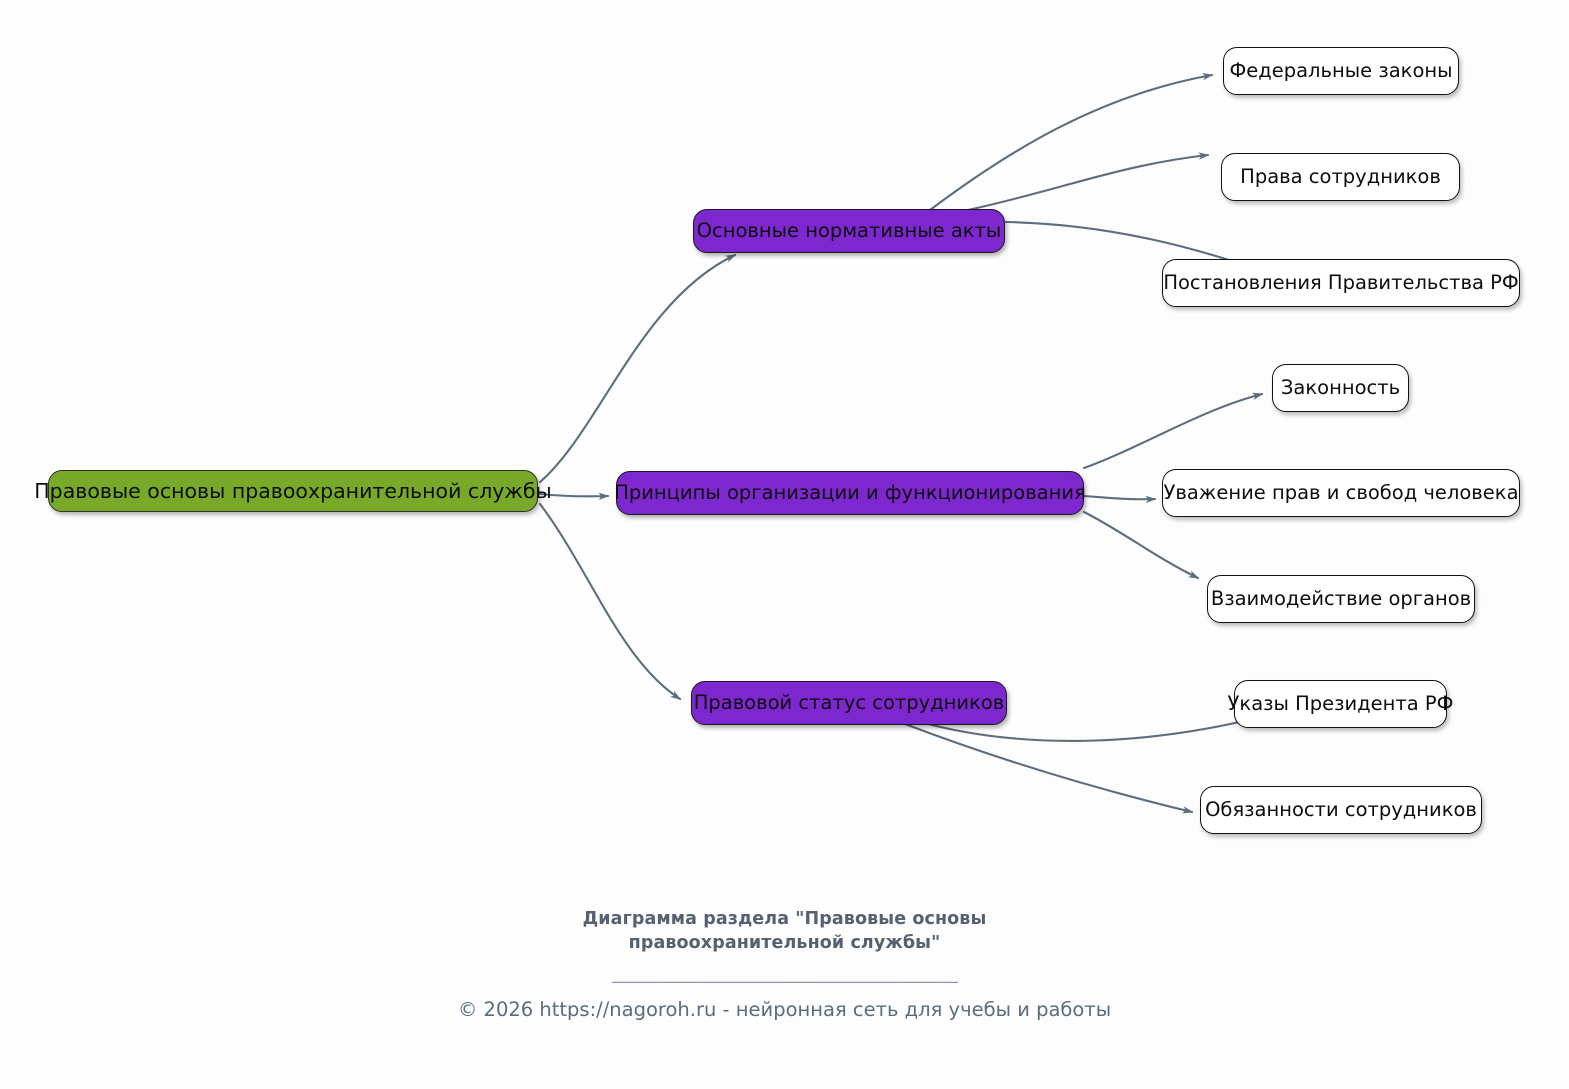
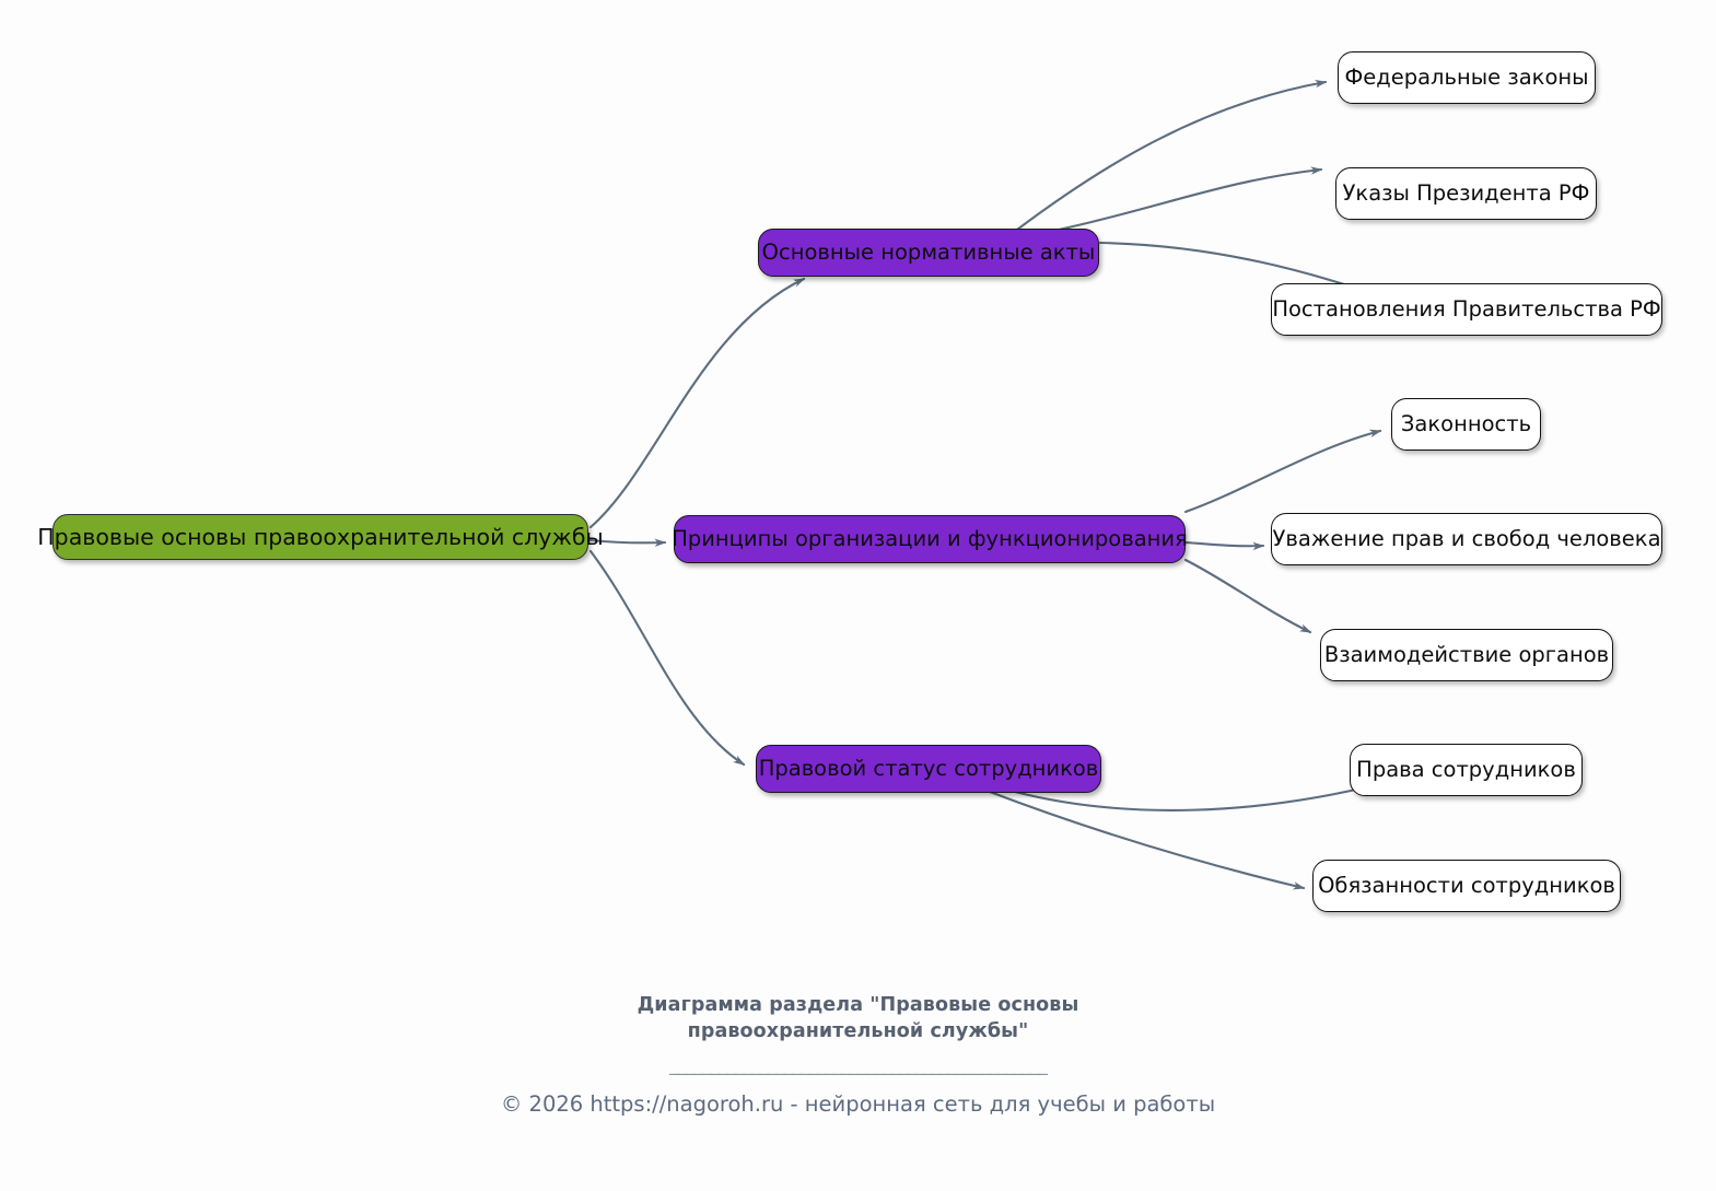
  Правовые основы правоохранительной службы
  Основные нормативные акты
  Федеральные законы
- Права сотрудников
+ Указы Президента РФ
  Постановления Правительства РФ
  Принципы организации и функционирования
  Законность
  Уважение прав и свобод человека
  Взаимодействие органов
  Правовой статус сотрудников
- Указы Президента РФ
+ Права сотрудников
  Обязанности сотрудников
  Диаграмма раздела "Правовые основы
  правоохранительной службы"
  ______________________________________________
  © 2026 https://nagoroh.ru - нейронная сеть для учебы и работы
